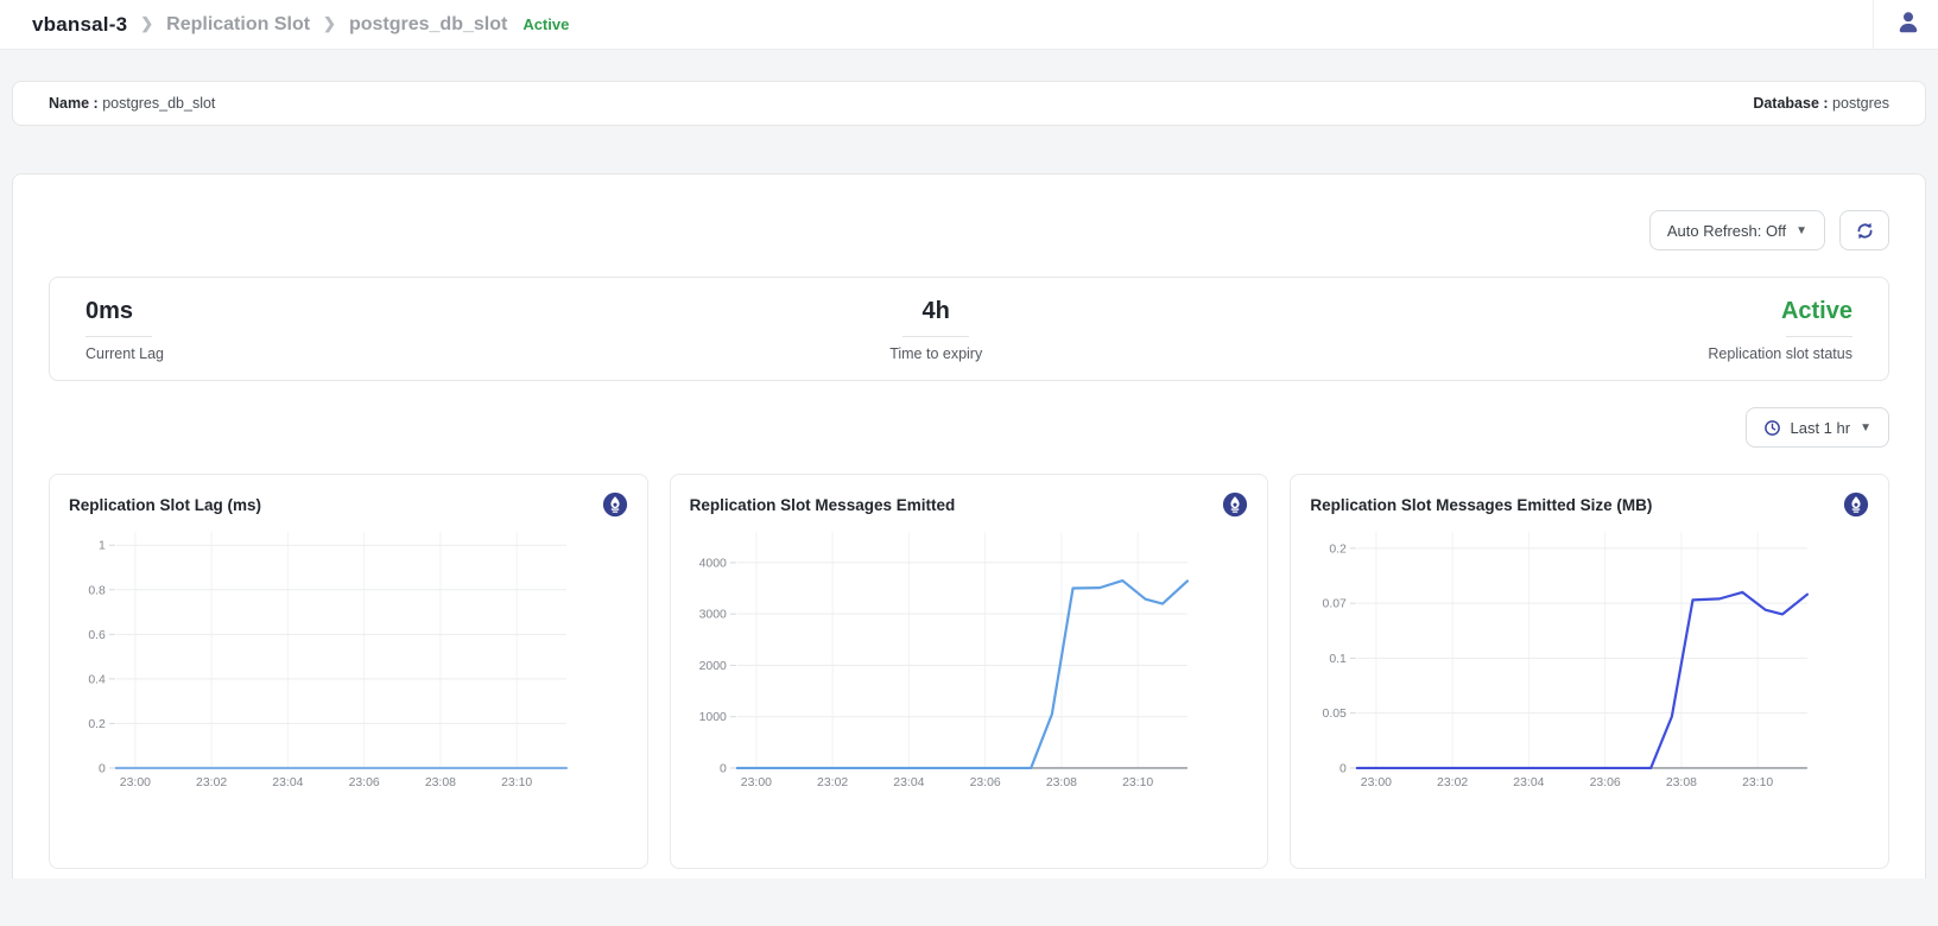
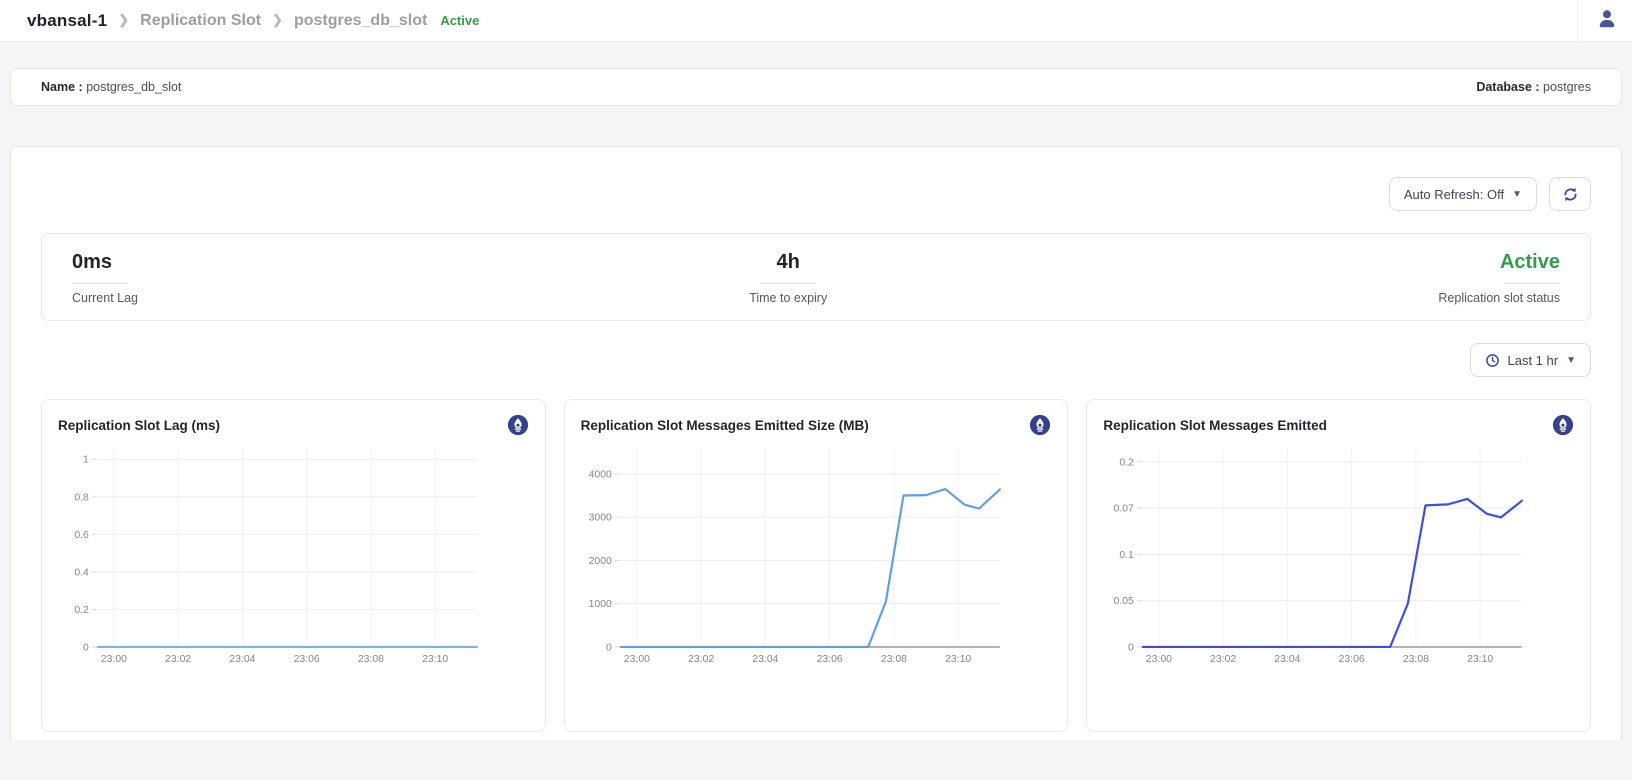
- vbansal-3
+ vbansal-1
  ❯
  Replication Slot
  ❯
  postgres_db_slot
  Active
  Name : postgres_db_slot
  Database : postgres
  Auto Refresh: Off
  ▼
  0ms
  Current Lag
  4h
  Time to expiry
  Active
  Replication slot status
  Last 1 hr
  ▼
  Replication Slot Lag (ms)
  0
  0.2
  0.4
  0.6
  0.8
  1
  23:00
  23:02
  23:04
  23:06
  23:08
  23:10
- Replication Slot Messages Emitted
+ Replication Slot Messages Emitted Size (MB)
  0
  1000
  2000
  3000
  4000
  23:00
  23:02
  23:04
  23:06
  23:08
  23:10
- Replication Slot Messages Emitted Size (MB)
+ Replication Slot Messages Emitted
  0
  0.05
  0.1
  0.07
  0.2
  23:00
  23:02
  23:04
  23:06
  23:08
  23:10
